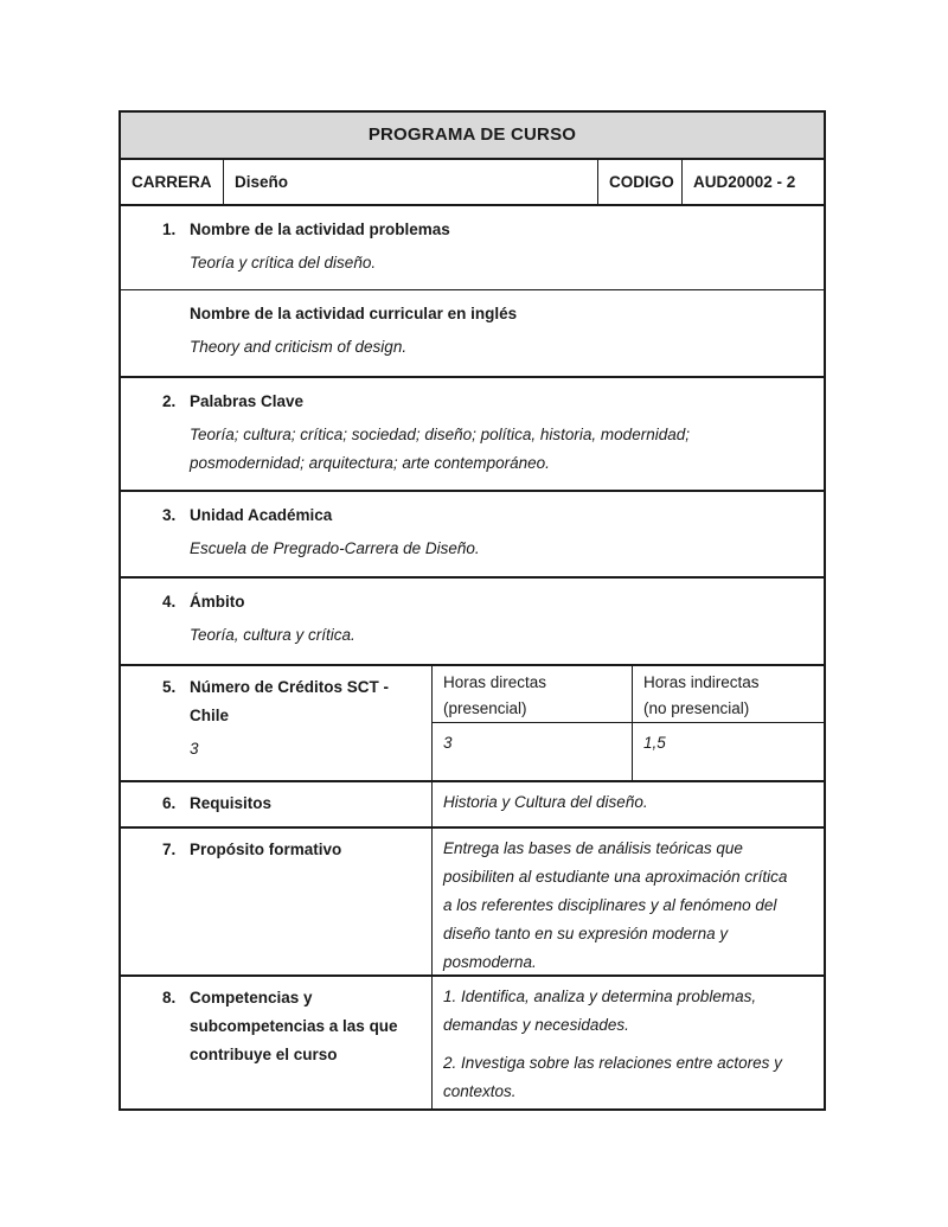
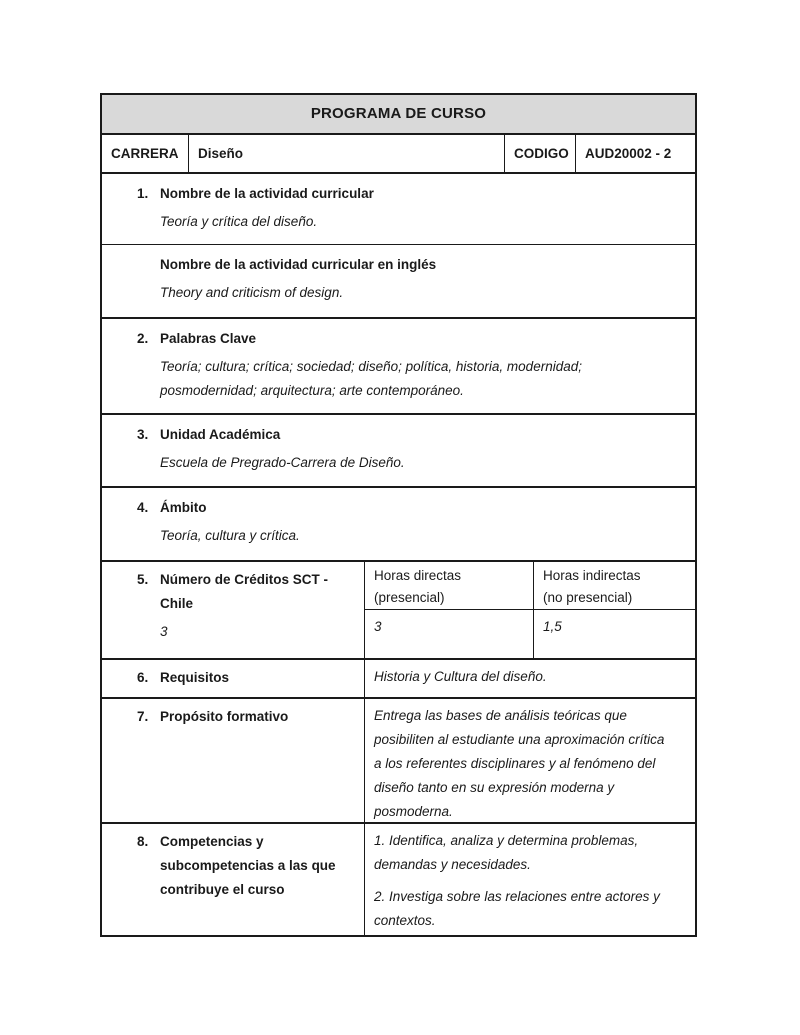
  PROGRAMA DE CURSO
  CARRERA
  Diseño
  CODIGO
  AUD20002 - 2
  1.
- Nombre de la actividad problemas
+ Nombre de la actividad curricular
  Teoría y crítica del diseño.
  Nombre de la actividad curricular en inglés
  Theory and criticism of design.
  2.
  Palabras Clave
  Teoría; cultura; crítica; sociedad; diseño; política, historia, modernidad;
  posmodernidad; arquitectura; arte contemporáneo.
  3.
  Unidad Académica
  Escuela de Pregrado-Carrera de Diseño.
  4.
  Ámbito
  Teoría, cultura y crítica.
  5.
  Número de Créditos SCT -
  Chile
  3
  Horas directas
  (presencial)
  3
  Horas indirectas
  (no presencial)
  1,5
  6.
  Requisitos
  Historia y Cultura del diseño.
  7.
  Propósito formativo
  Entrega las bases de análisis teóricas que
  posibiliten al estudiante una aproximación crítica
  a los referentes disciplinares y al fenómeno del
  diseño tanto en su expresión moderna y
  posmoderna.
  8.
  Competencias y
  subcompetencias a las que
  contribuye el curso
  1. Identifica, analiza y determina problemas,
  demandas y necesidades.
  2. Investiga sobre las relaciones entre actores y
  contextos.
